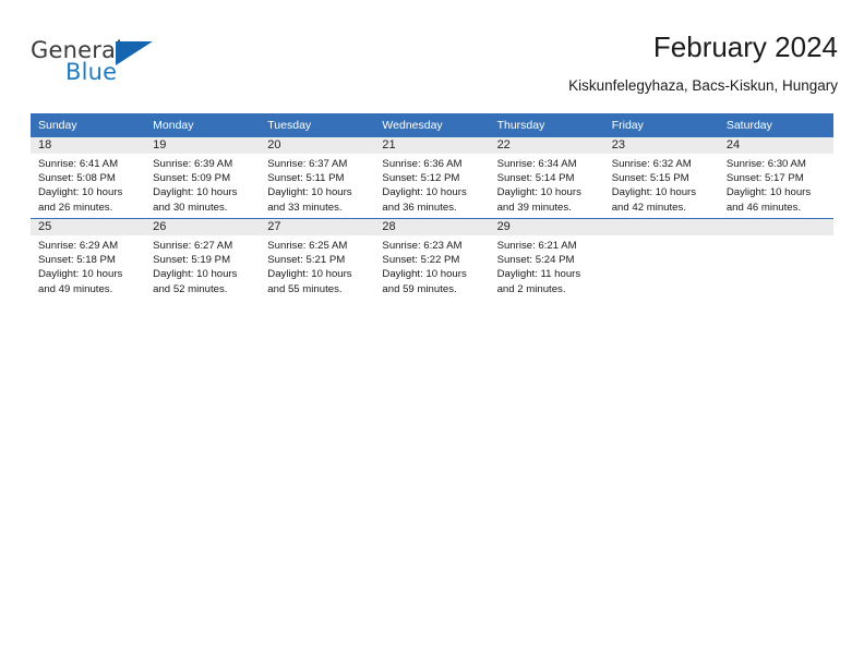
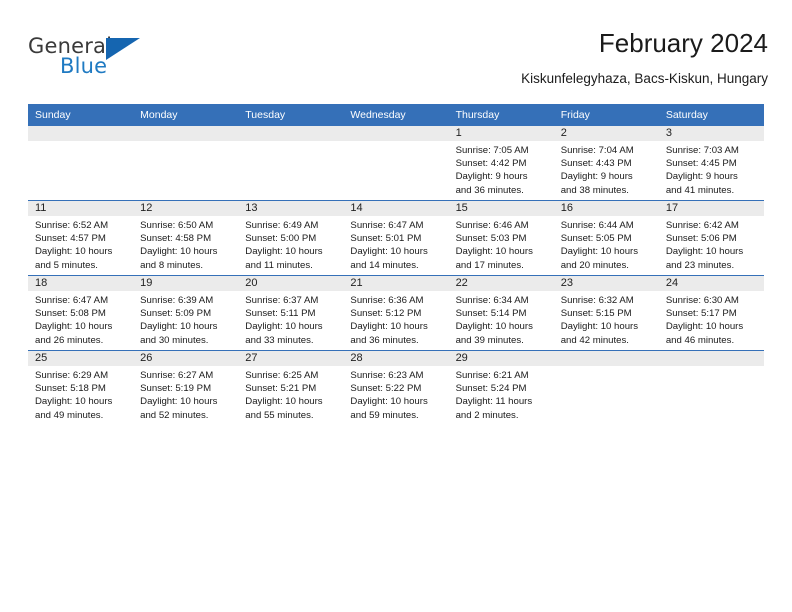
  General
  Blue
  February 2024
  Kiskunfelegyhaza, Bacs-Kiskun, Hungary
  Sunday	Monday	Tuesday	Wednesday	Thursday	Friday	Saturday
+ 				1Sunrise: 7:05 AMSunset: 4:42 PMDaylight: 9 hoursand 36 minutes.	2Sunrise: 7:04 AMSunset: 4:43 PMDaylight: 9 hoursand 38 minutes.	3Sunrise: 7:03 AMSunset: 4:45 PMDaylight: 9 hoursand 41 minutes.
+ 11Sunrise: 6:52 AMSunset: 4:57 PMDaylight: 10 hoursand 5 minutes.	12Sunrise: 6:50 AMSunset: 4:58 PMDaylight: 10 hoursand 8 minutes.	13Sunrise: 6:49 AMSunset: 5:00 PMDaylight: 10 hoursand 11 minutes.	14Sunrise: 6:47 AMSunset: 5:01 PMDaylight: 10 hoursand 14 minutes.	15Sunrise: 6:46 AMSunset: 5:03 PMDaylight: 10 hoursand 17 minutes.	16Sunrise: 6:44 AMSunset: 5:05 PMDaylight: 10 hoursand 20 minutes.	17Sunrise: 6:42 AMSunset: 5:06 PMDaylight: 10 hoursand 23 minutes.
- 18Sunrise: 6:41 AMSunset: 5:08 PMDaylight: 10 hoursand 26 minutes.	19Sunrise: 6:39 AMSunset: 5:09 PMDaylight: 10 hoursand 30 minutes.	20Sunrise: 6:37 AMSunset: 5:11 PMDaylight: 10 hoursand 33 minutes.	21Sunrise: 6:36 AMSunset: 5:12 PMDaylight: 10 hoursand 36 minutes.	22Sunrise: 6:34 AMSunset: 5:14 PMDaylight: 10 hoursand 39 minutes.	23Sunrise: 6:32 AMSunset: 5:15 PMDaylight: 10 hoursand 42 minutes.	24Sunrise: 6:30 AMSunset: 5:17 PMDaylight: 10 hoursand 46 minutes.
+ 18Sunrise: 6:47 AMSunset: 5:08 PMDaylight: 10 hoursand 26 minutes.	19Sunrise: 6:39 AMSunset: 5:09 PMDaylight: 10 hoursand 30 minutes.	20Sunrise: 6:37 AMSunset: 5:11 PMDaylight: 10 hoursand 33 minutes.	21Sunrise: 6:36 AMSunset: 5:12 PMDaylight: 10 hoursand 36 minutes.	22Sunrise: 6:34 AMSunset: 5:14 PMDaylight: 10 hoursand 39 minutes.	23Sunrise: 6:32 AMSunset: 5:15 PMDaylight: 10 hoursand 42 minutes.	24Sunrise: 6:30 AMSunset: 5:17 PMDaylight: 10 hoursand 46 minutes.
  25Sunrise: 6:29 AMSunset: 5:18 PMDaylight: 10 hoursand 49 minutes.	26Sunrise: 6:27 AMSunset: 5:19 PMDaylight: 10 hoursand 52 minutes.	27Sunrise: 6:25 AMSunset: 5:21 PMDaylight: 10 hoursand 55 minutes.	28Sunrise: 6:23 AMSunset: 5:22 PMDaylight: 10 hoursand 59 minutes.	29Sunrise: 6:21 AMSunset: 5:24 PMDaylight: 11 hoursand 2 minutes.
